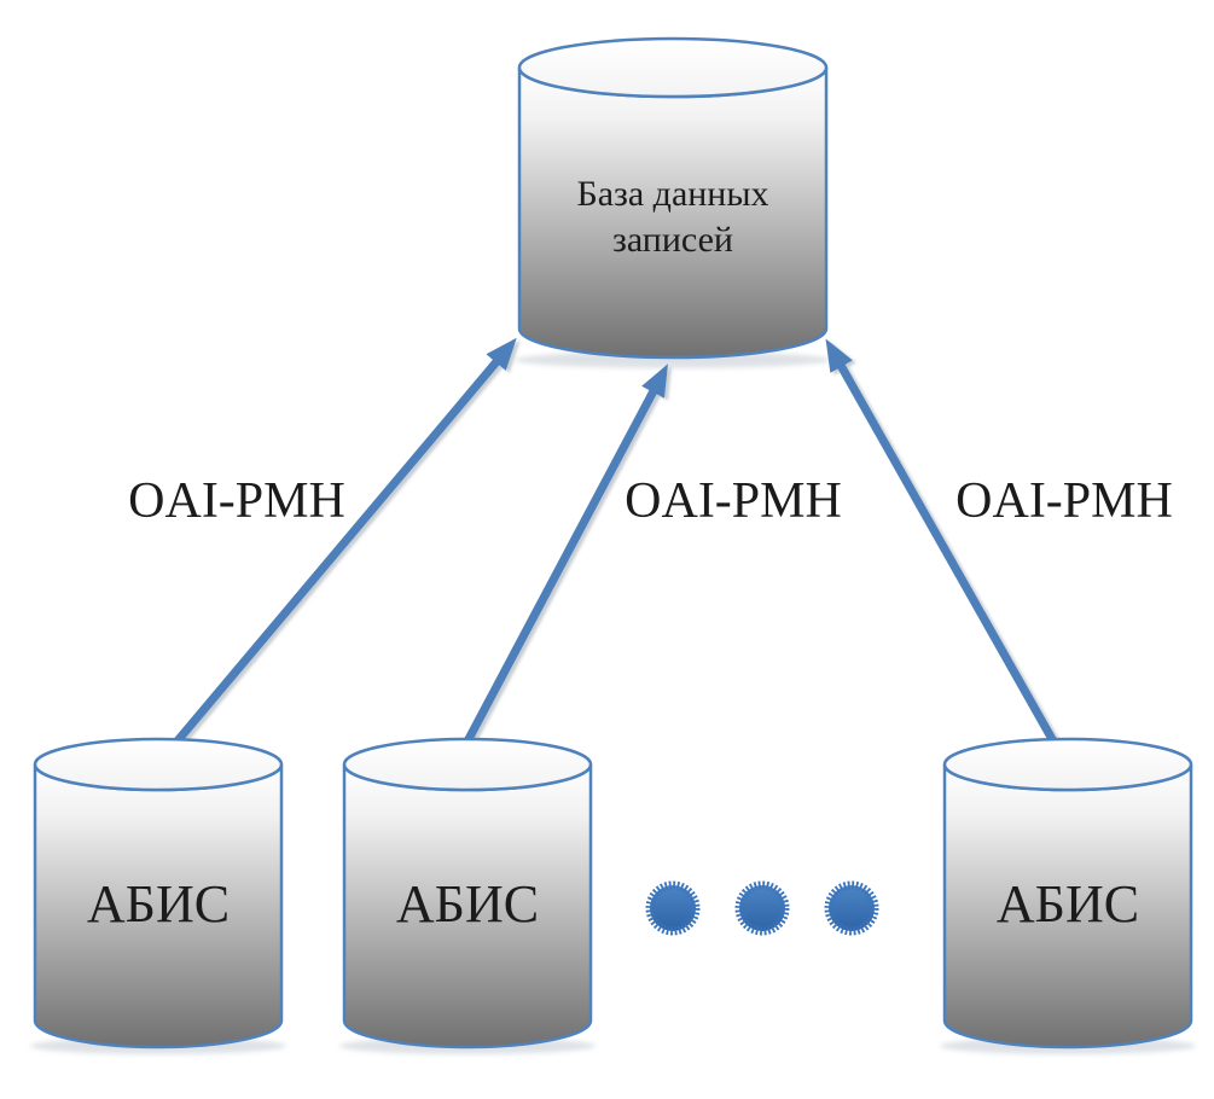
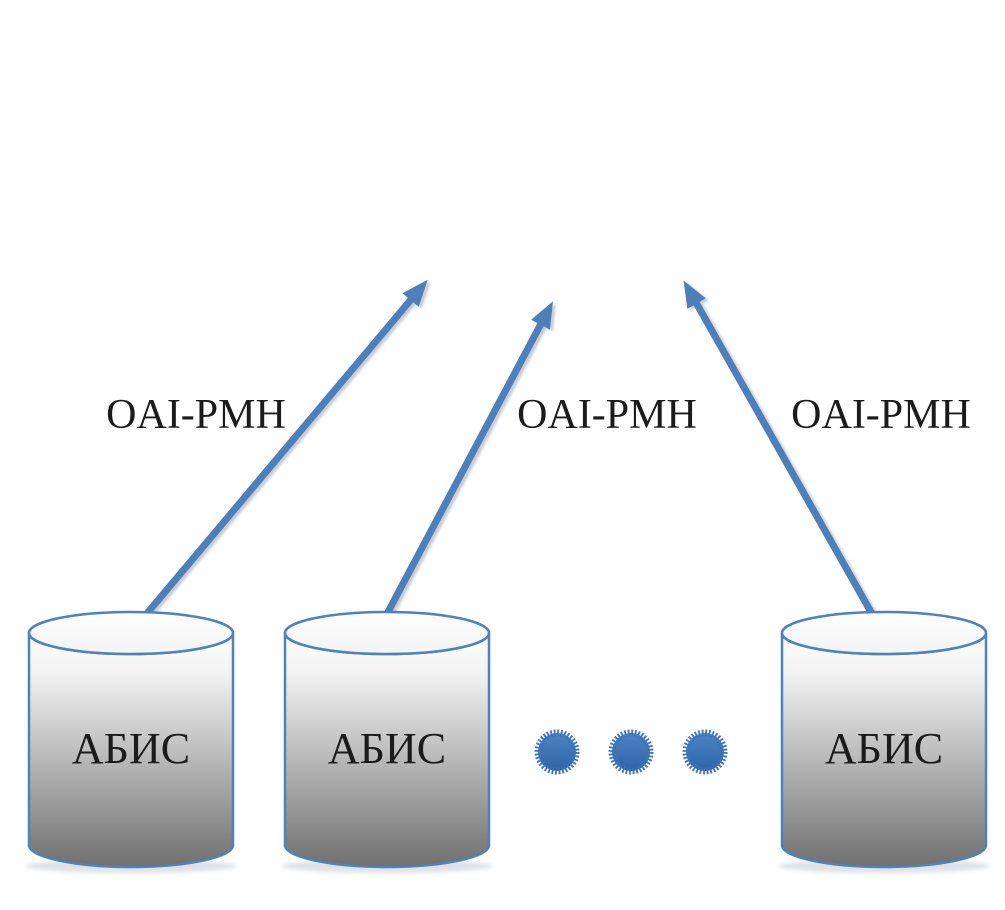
- База данных
- записей
  OAI-PMH
  OAI-PMH
  OAI-PMH
  АБИС
  АБИС
  АБИС
